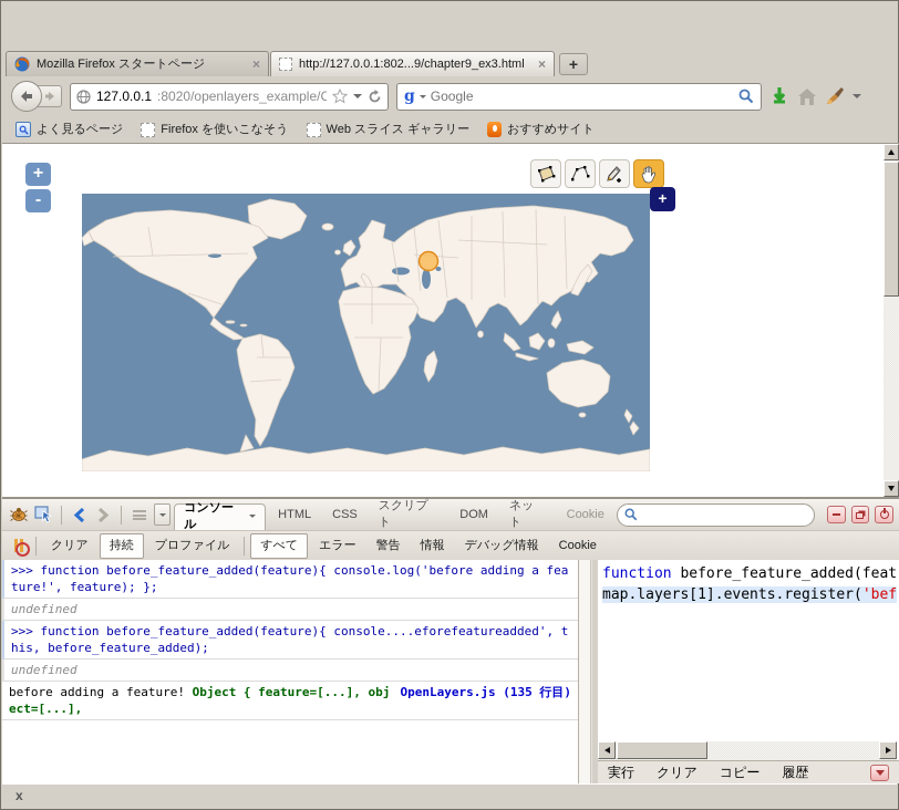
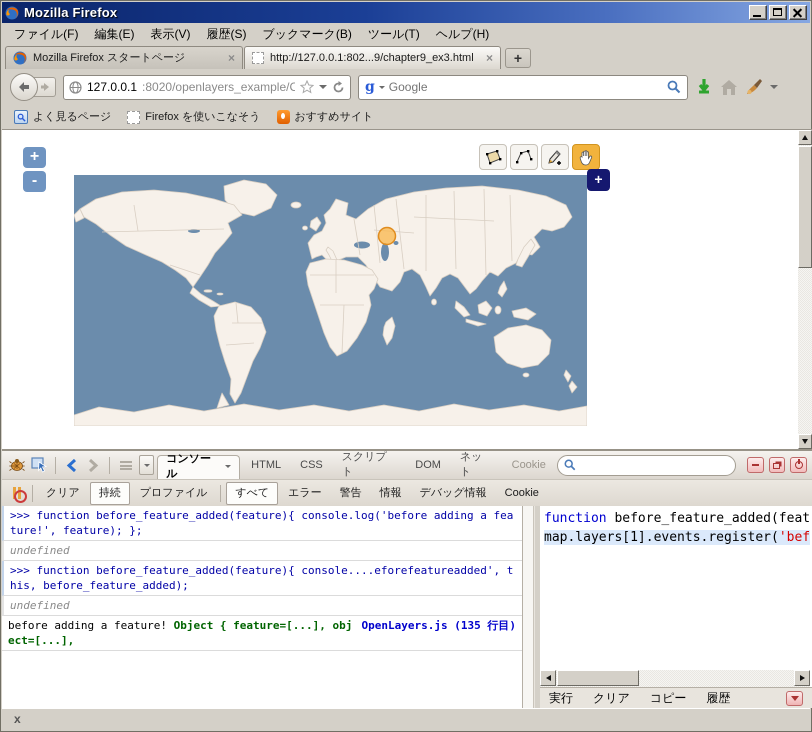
+ Mozilla Firefox
+ ファイル(F)
+ 編集(E)
+ 表示(V)
+ 履歴(S)
+ ブックマーク(B)
+ ツール(T)
+ ヘルプ(H)
  Mozilla Firefox スタートページ
  ×
  http://127.0.0.1:802...9/chapter9_ex3.html
  ×
  +
  127.0.0.1
  :8020/openlayers_example/C
  g
  Google
  よく見るページ
  Firefox を使いこなそう
- Web スライス ギャラリー
  おすすめサイト
  +
  -
  +
  コンソール
  HTML
  CSS
  スクリプト
  DOM
  ネット
  Cookie
  クリア
  持続
  プロファイル
  すべて
  エラー
  警告
  情報
  デバッグ情報
  Cookie
  >>> function before_feature_added(feature){ console.log('before adding a feature!', feature); };
  undefined
  >>> function before_feature_added(feature){ console....eforefeatureadded', this, before_feature_added);
  undefined
  OpenLayers.js (135 行目)
  before adding a feature! Object { feature=[...], object=[...],
  function before_feature_added(feat map.layers[1].events.register('bef
  実行
  クリア
  コピー
  履歴
  x
